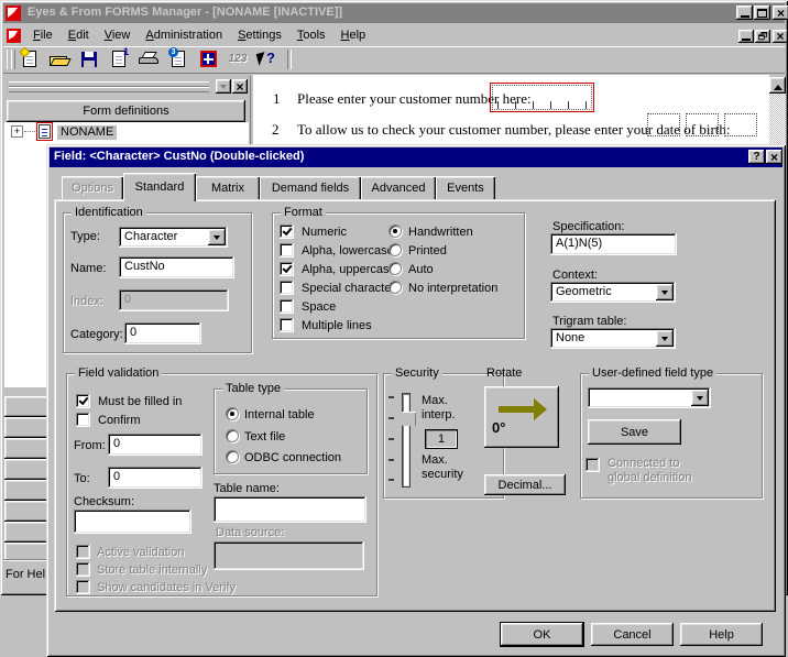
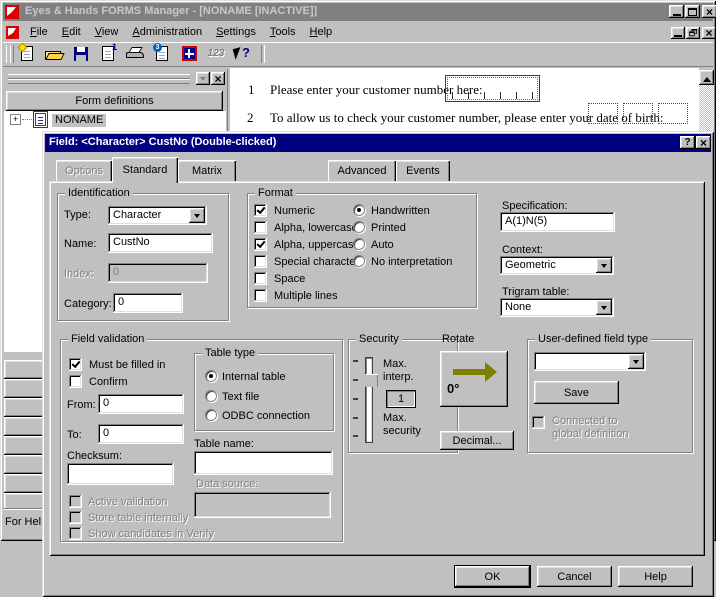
- Eyes & From FORMS Manager - [NONAME [INACTIVE]]
+ Eyes & Hands FORMS Manager - [NONAME [INACTIVE]]
  ×
  File Edit View Administration Settings Tools Help
  ×
  1
  123
  ?
  ×
  Form definitions
  +
  NONAME
  For Hel
  1
  Please enter your customer number here:
  2
  To allow us to check your customer number, please enter your date of birth:
  Field: <Character> CustNo (Double-clicked)
  ?
  ×
  Options
  Standard
  Matrix
- Demand fields
  Advanced
  Events
  Identification
  Type:
  Character
  Name:
  CustNo
  Index:
  0
  Category:
  0
  Format
  Numeric
  Alpha, lowercas
  Alpha, uppercas
  Special charact
  Space
  Multiple lines
  Handwritten
  Printed
  Auto
  No interpretation
  Specification:
  A(1)N(5)
  Context:
  Geometric
  Trigram table:
  None
  Field validation
  Must be filled in
  Confirm
  From:
  0
  To:
  0
  Checksum:
  Active validation
  Store table internally
  Show candidates in Verify
  Table type
  Internal table
  Text file
  ODBC connection
  Table name:
  Data source:
  Security
  Max. interp.
  1
  Max. security
  Rotate
  0°
  Decimal...
  User-defined field type
  Save
  Connected to global definition
  OK
  Cancel
  Help
